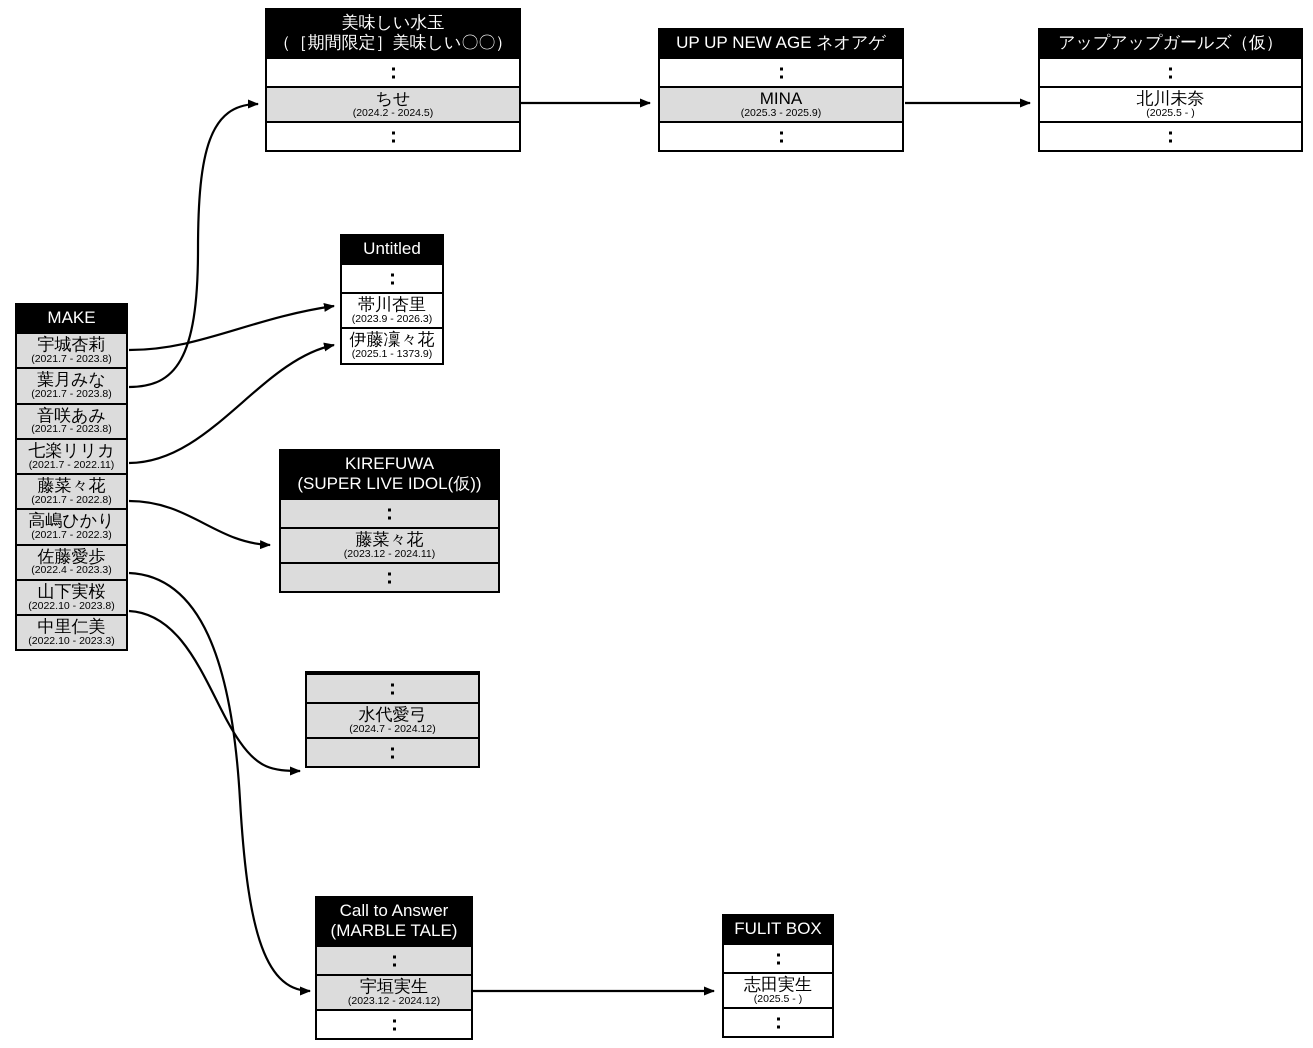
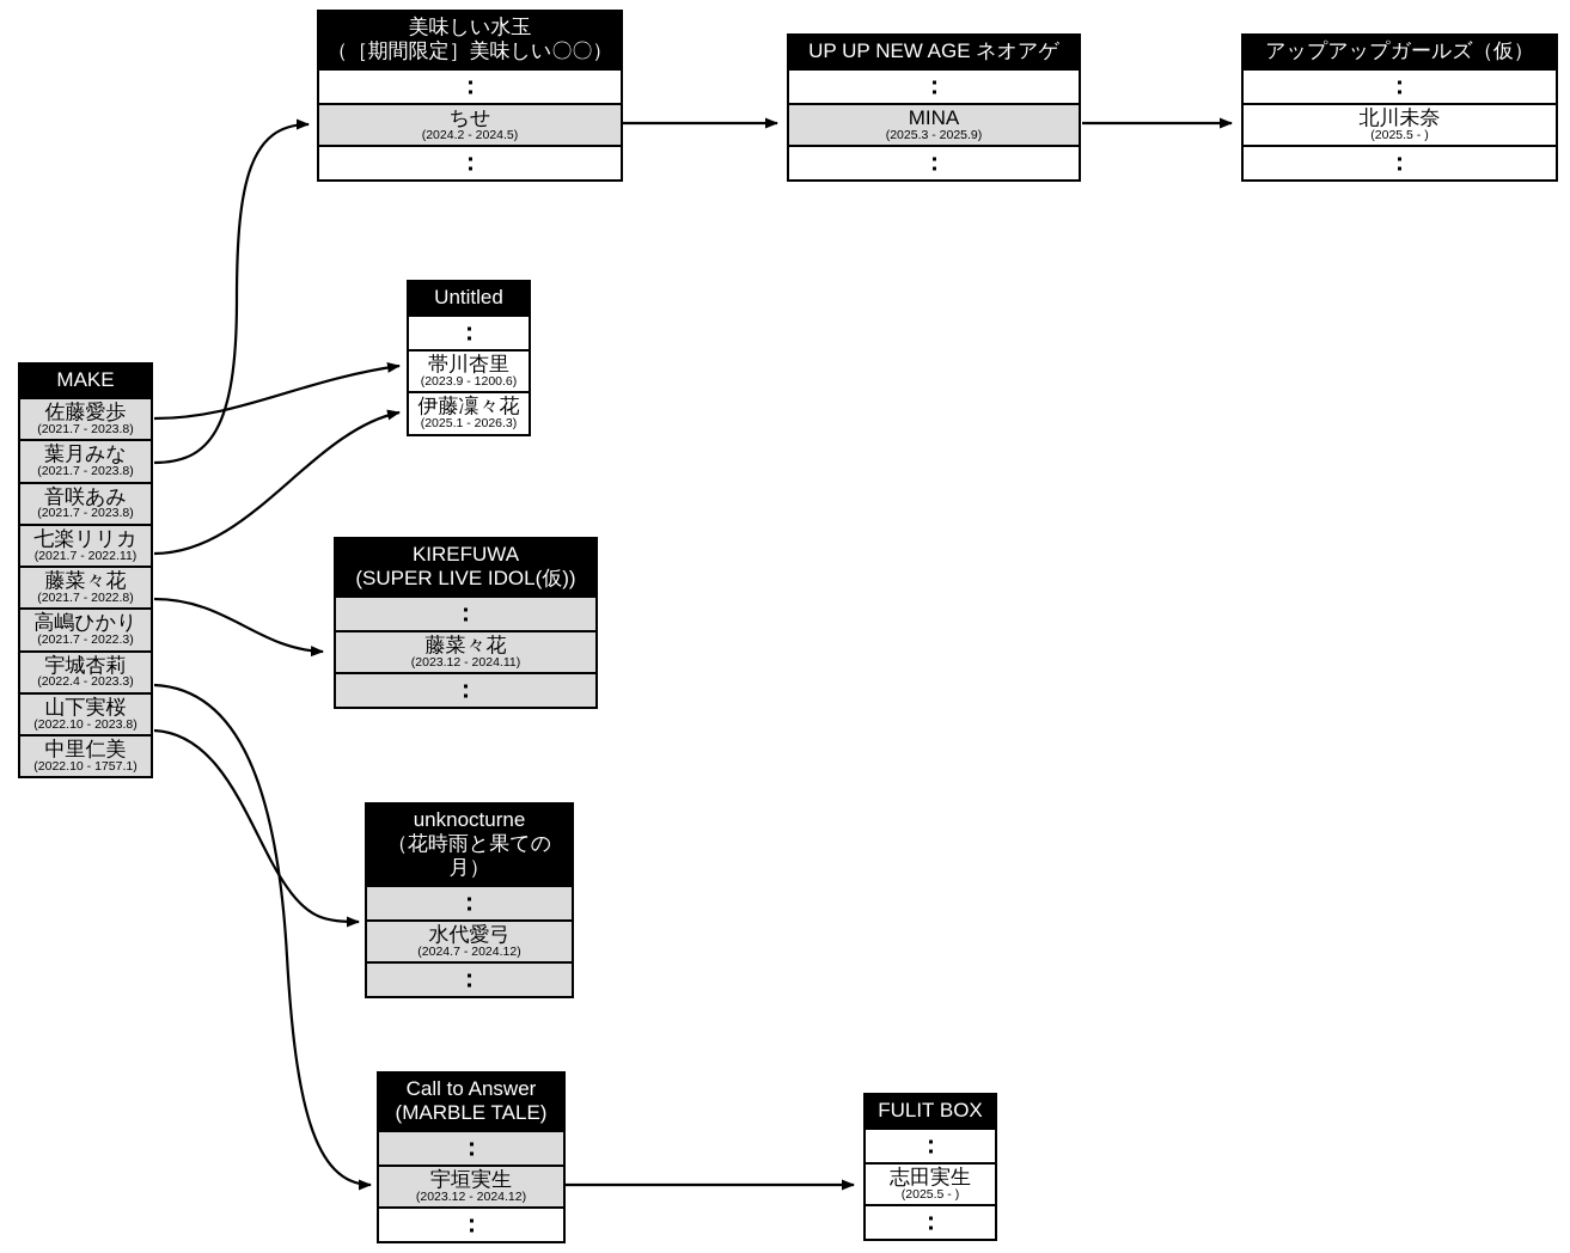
  MAKE
- 宇城杏莉
+ 佐藤愛歩
  (2021.7 - 2023.8)
  葉月みな
  (2021.7 - 2023.8)
  音咲あみ
  (2021.7 - 2023.8)
  七楽リリカ
  (2021.7 - 2022.11)
  藤菜々花
  (2021.7 - 2022.8)
  高嶋ひかり
  (2021.7 - 2022.3)
- 佐藤愛歩
+ 宇城杏莉
  (2022.4 - 2023.3)
  山下実桜
  (2022.10 - 2023.8)
  中里仁美
- (2022.10 - 2023.3)
+ (2022.10 - 1757.1)
  美味しい水玉
  （［期間限定］美味しい〇〇）
  ちせ
  (2024.2 - 2024.5)
  UP UP NEW AGE ネオアゲ
  MINA
  (2025.3 - 2025.9)
  アップアップガールズ（仮）
  北川未奈
  (2025.5 - )
  Untitled
  帯川杏里
- (2023.9 - 2026.3)
+ (2023.9 - 1200.6)
  伊藤凜々花
- (2025.1 - 1373.9)
+ (2025.1 - 2026.3)
  KIREFUWA
  (SUPER LIVE IDOL(仮))
  藤菜々花
  (2023.12 - 2024.11)
+ unknocturne
+ （花時雨と果ての月）
  水代愛弓
  (2024.7 - 2024.12)
  Call to Answer
  (MARBLE TALE)
  宇垣実生
  (2023.12 - 2024.12)
  FULIT BOX
  志田実生
  (2025.5 - )
